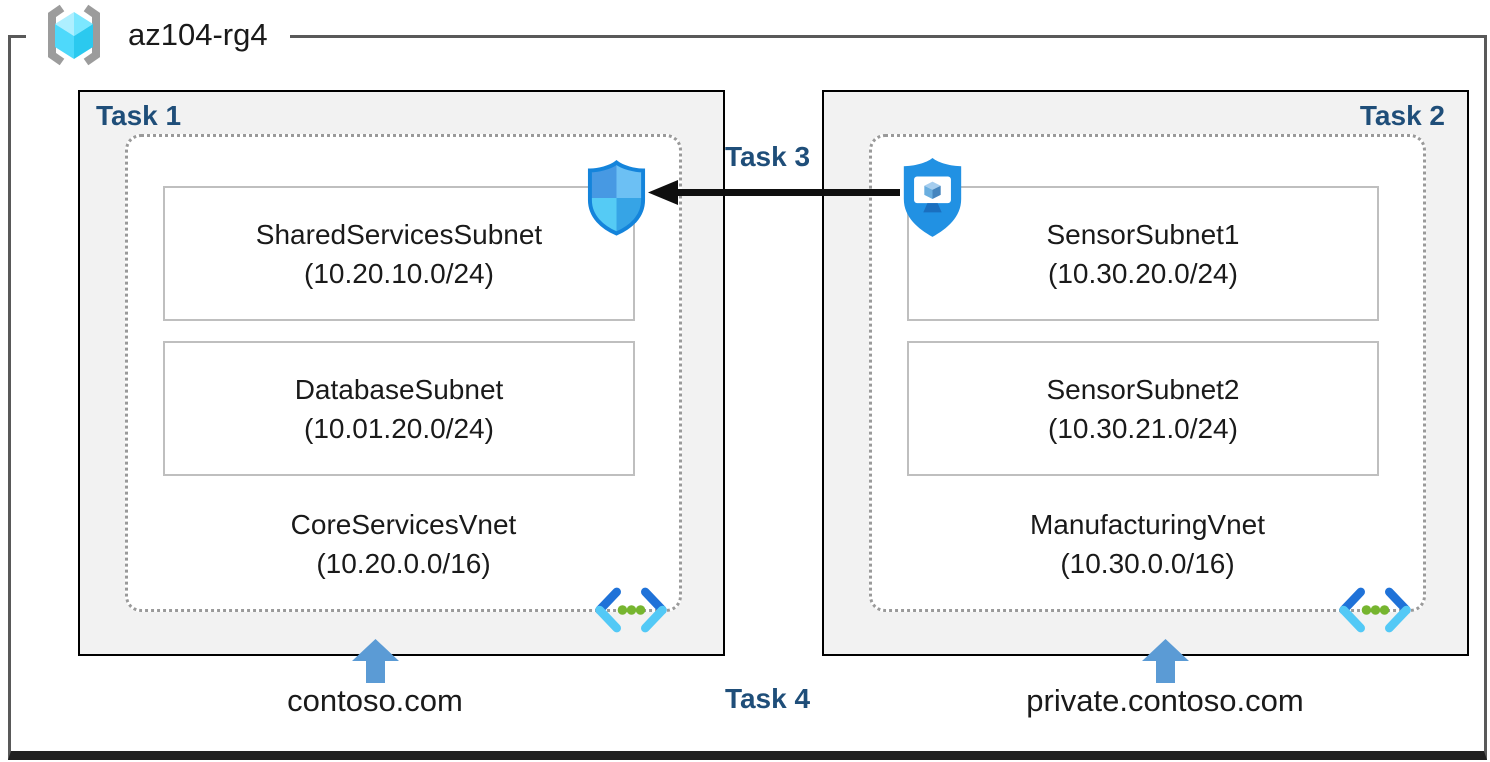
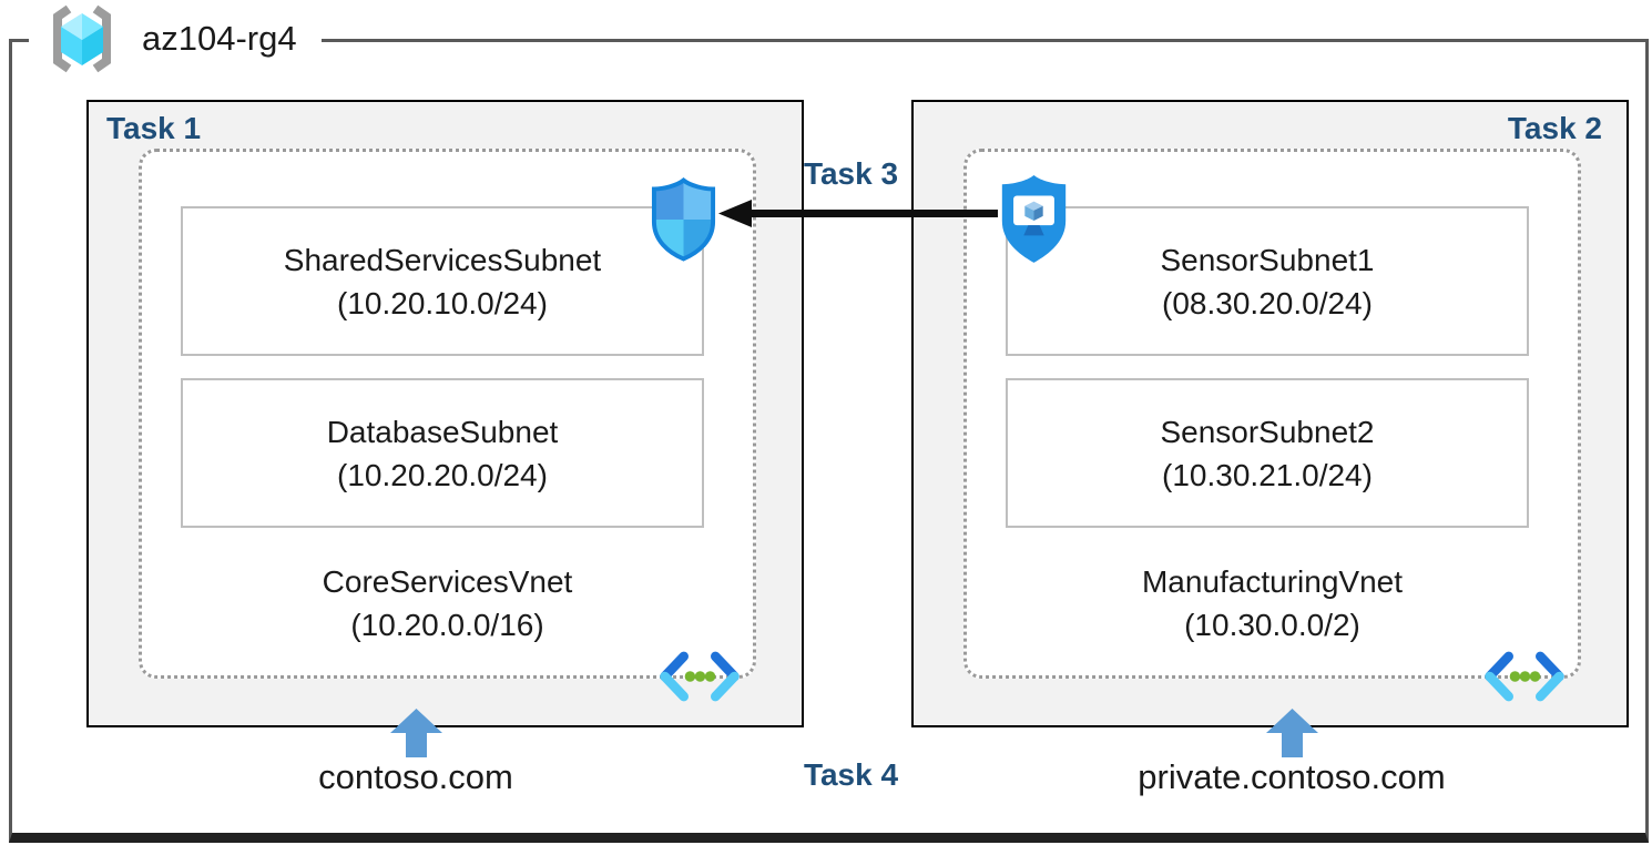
  az104-rg4
  Task 1
  SharedServicesSubnet
  (10.20.10.0/24)
  DatabaseSubnet
- (10.01.20.0/24)
+ (10.20.20.0/24)
  CoreServicesVnet
  (10.20.0.0/16)
  Task 2
  SensorSubnet1
- (10.30.20.0/24)
+ (08.30.20.0/24)
  SensorSubnet2
  (10.30.21.0/24)
  ManufacturingVnet
- (10.30.0.0/16)
+ (10.30.0.0/2)
  Task 3
  contoso.com
  Task 4
  private.contoso.com
